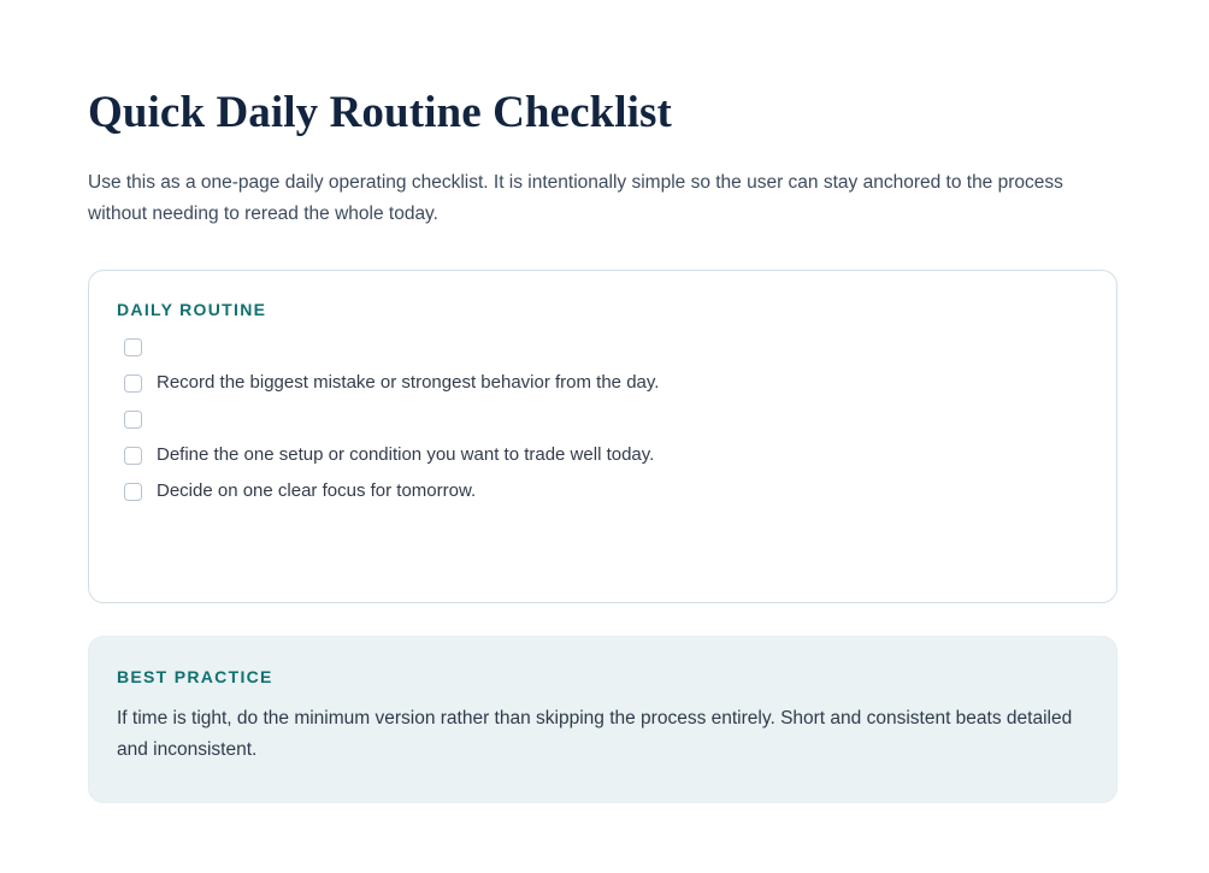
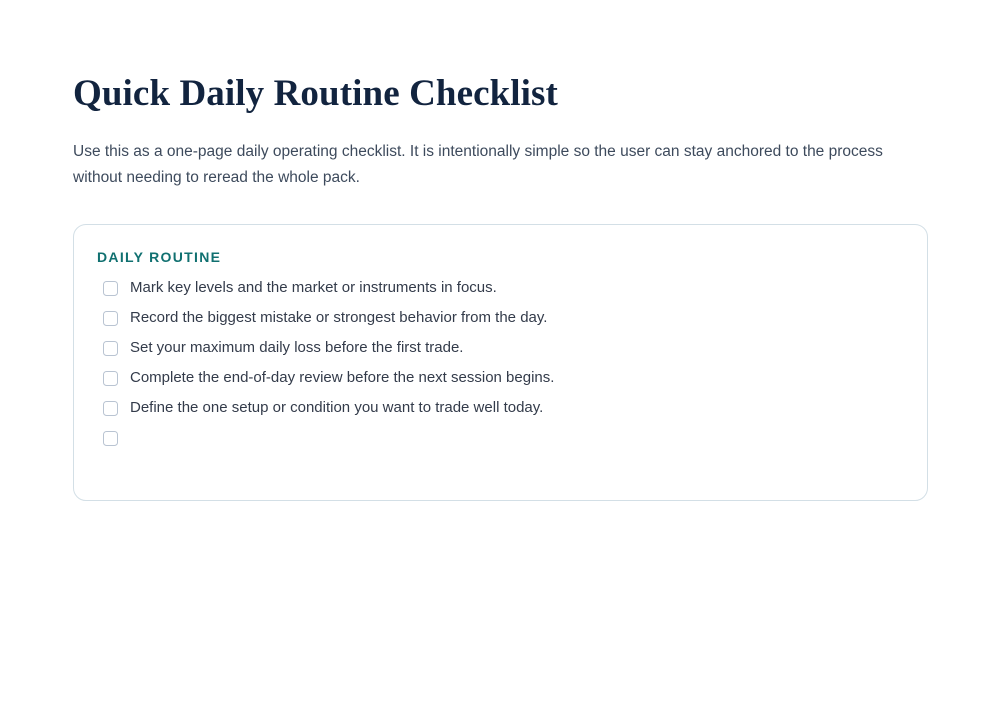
  Quick Daily Routine Checklist
- Use this as a one-page daily operating checklist. It is intentionally simple so the user can stay anchored to the process without needing to reread the whole today.
+ Use this as a one-page daily operating checklist. It is intentionally simple so the user can stay anchored to the process without needing to reread the whole pack.
  DAILY ROUTINE
+ Mark key levels and the market or instruments in focus.
  Record the biggest mistake or strongest behavior from the day.
+ Set your maximum daily loss before the first trade.
+ Complete the end-of-day review before the next session begins.
  Define the one setup or condition you want to trade well today.
- Decide on one clear focus for tomorrow.
- BEST PRACTICE
- If time is tight, do the minimum version rather than skipping the process entirely. Short and consistent beats detailed and inconsistent.
